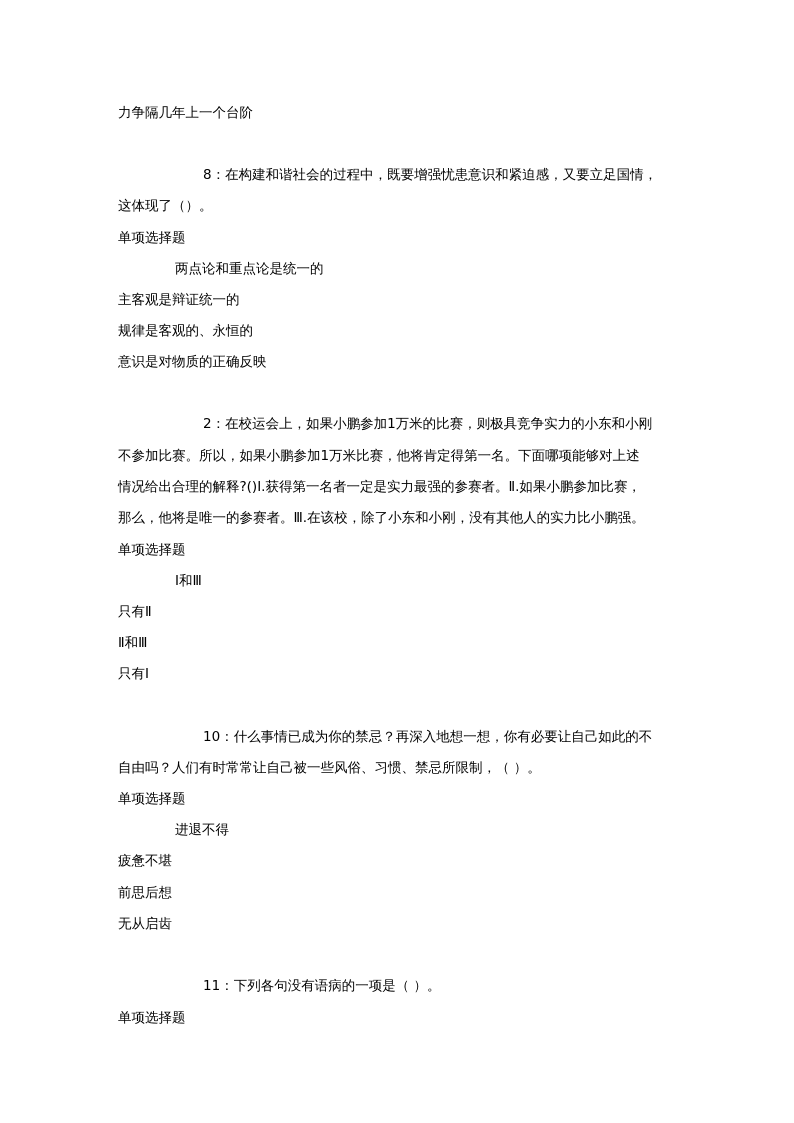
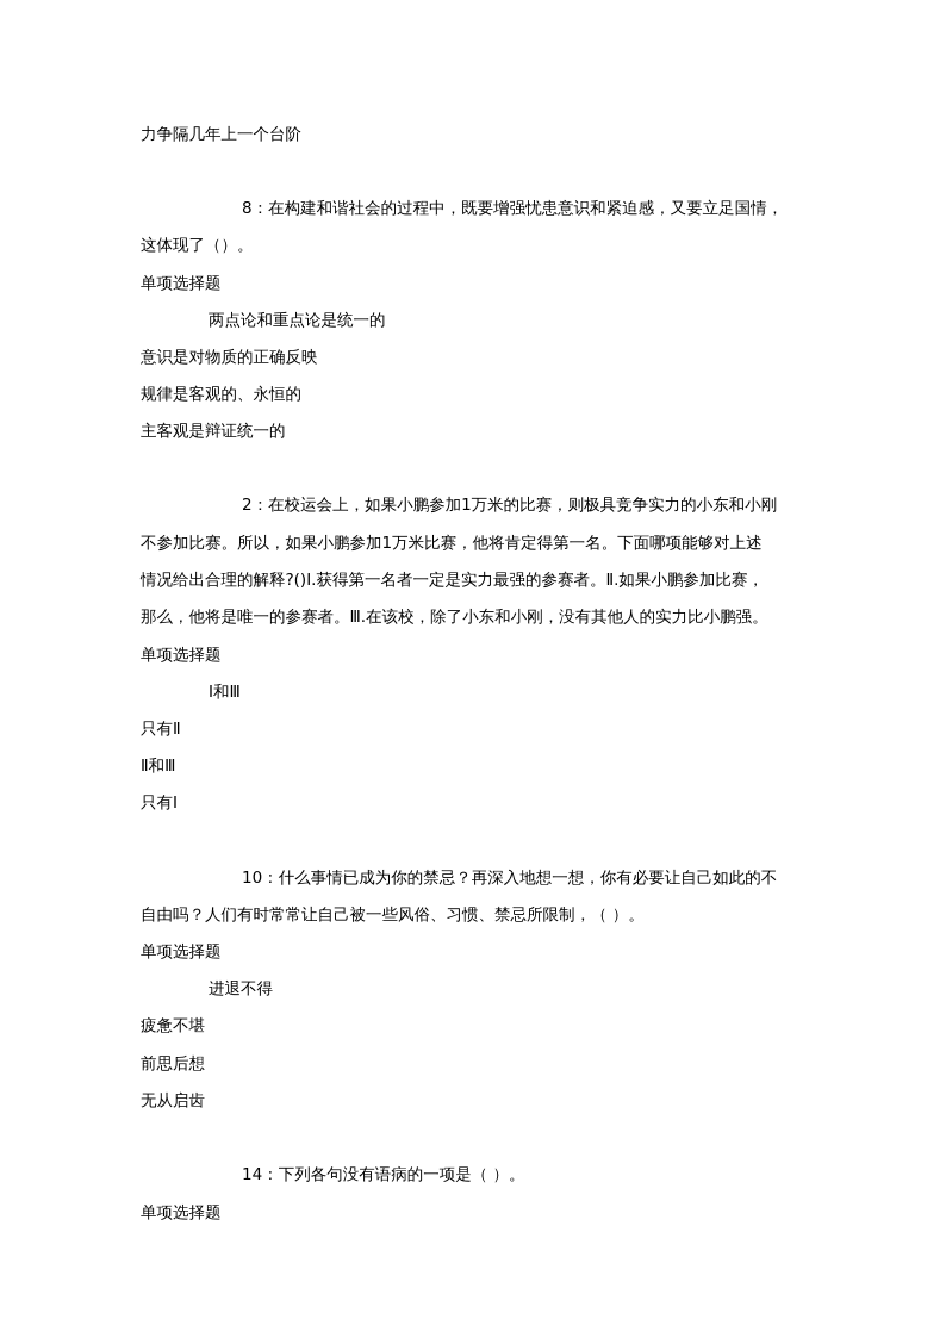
  力争隔几年上一个台阶
  8：在构建和谐社会的过程中，既要增强忧患意识和紧迫感，又要立足国情，
  这体现了（）。
  单项选择题
  两点论和重点论是统一的
- 主客观是辩证统一的
+ 意识是对物质的正确反映
  规律是客观的、永恒的
- 意识是对物质的正确反映
+ 主客观是辩证统一的
  2：在校运会上，如果小鹏参加1万米的比赛，则极具竞争实力的小东和小刚
  不参加比赛。所以，如果小鹏参加1万米比赛，他将肯定得第一名。下面哪项能够对上述
  情况给出合理的解释?()Ⅰ.获得第一名者一定是实力最强的参赛者。Ⅱ.如果小鹏参加比赛，
  那么，他将是唯一的参赛者。Ⅲ.在该校，除了小东和小刚，没有其他人的实力比小鹏强。
  单项选择题
  Ⅰ和Ⅲ
  只有Ⅱ
  Ⅱ和Ⅲ
  只有Ⅰ
  10：什么事情已成为你的禁忌？再深入地想一想，你有必要让自己如此的不
  自由吗？人们有时常常让自己被一些风俗、习惯、禁忌所限制，（ ）。
  单项选择题
  进退不得
  疲惫不堪
  前思后想
  无从启齿
- 11：下列各句没有语病的一项是（ ）。
+ 14：下列各句没有语病的一项是（ ）。
  单项选择题
